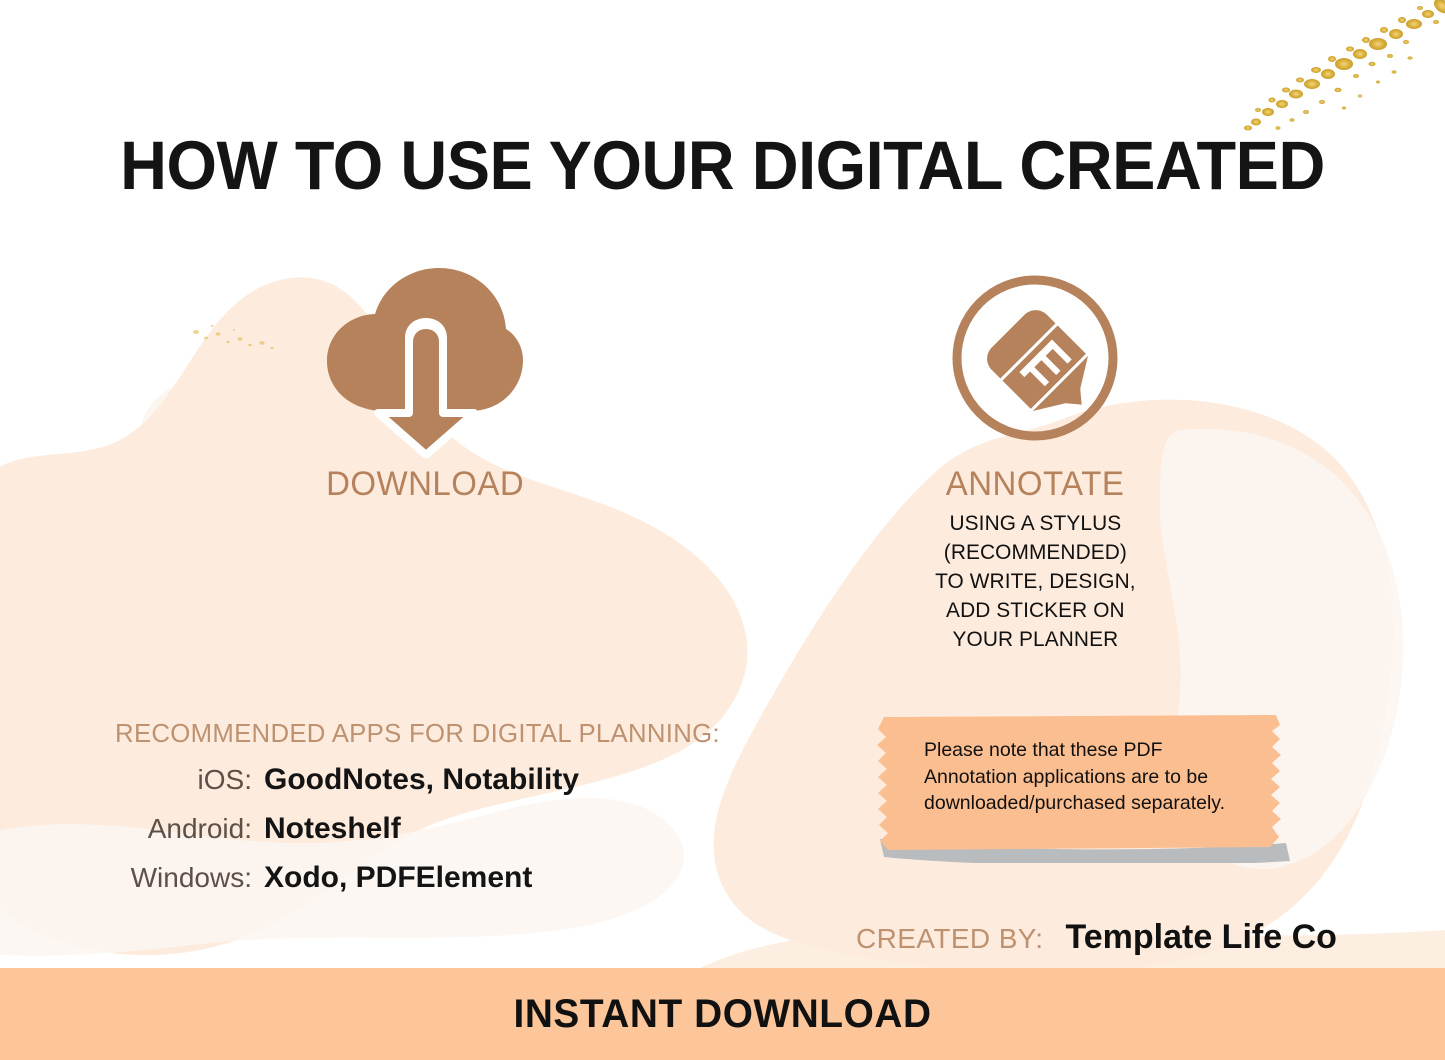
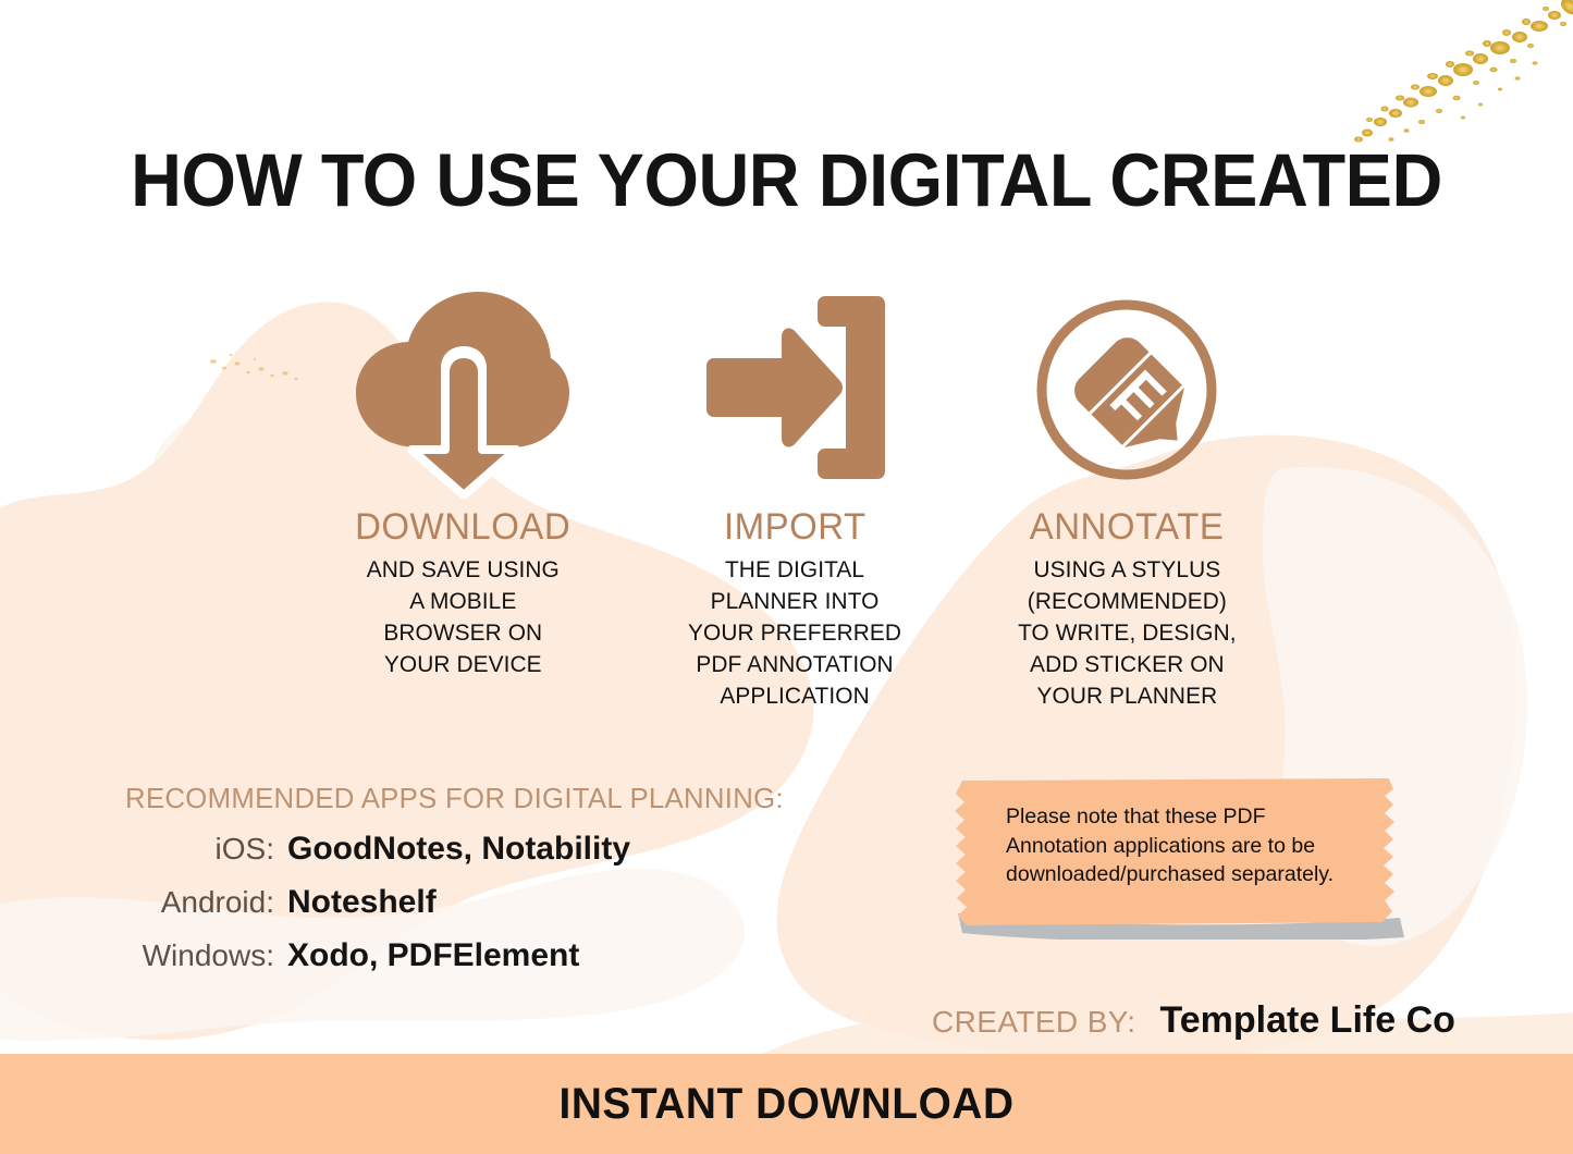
  HOW TO USE YOUR DIGITAL CREATED
  DOWNLOAD
+ AND SAVE USING
+ A MOBILE
+ BROWSER ON
+ YOUR DEVICE
+ IMPORT
+ THE DIGITAL
+ PLANNER INTO
+ YOUR PREFERRED
+ PDF ANNOTATION
+ APPLICATION
  ANNOTATE
  USING A STYLUS
  (RECOMMENDED)
  TO WRITE, DESIGN,
  ADD STICKER ON
  YOUR PLANNER
  RECOMMENDED APPS FOR DIGITAL PLANNING:
  iOS:
  GoodNotes, Notability
  Android:
  Noteshelf
  Windows:
  Xodo, PDFElement
  Please note that these PDF Annotation applications are to be downloaded/purchased separately.
  CREATED BY:
  Template Life Co
  INSTANT DOWNLOAD
